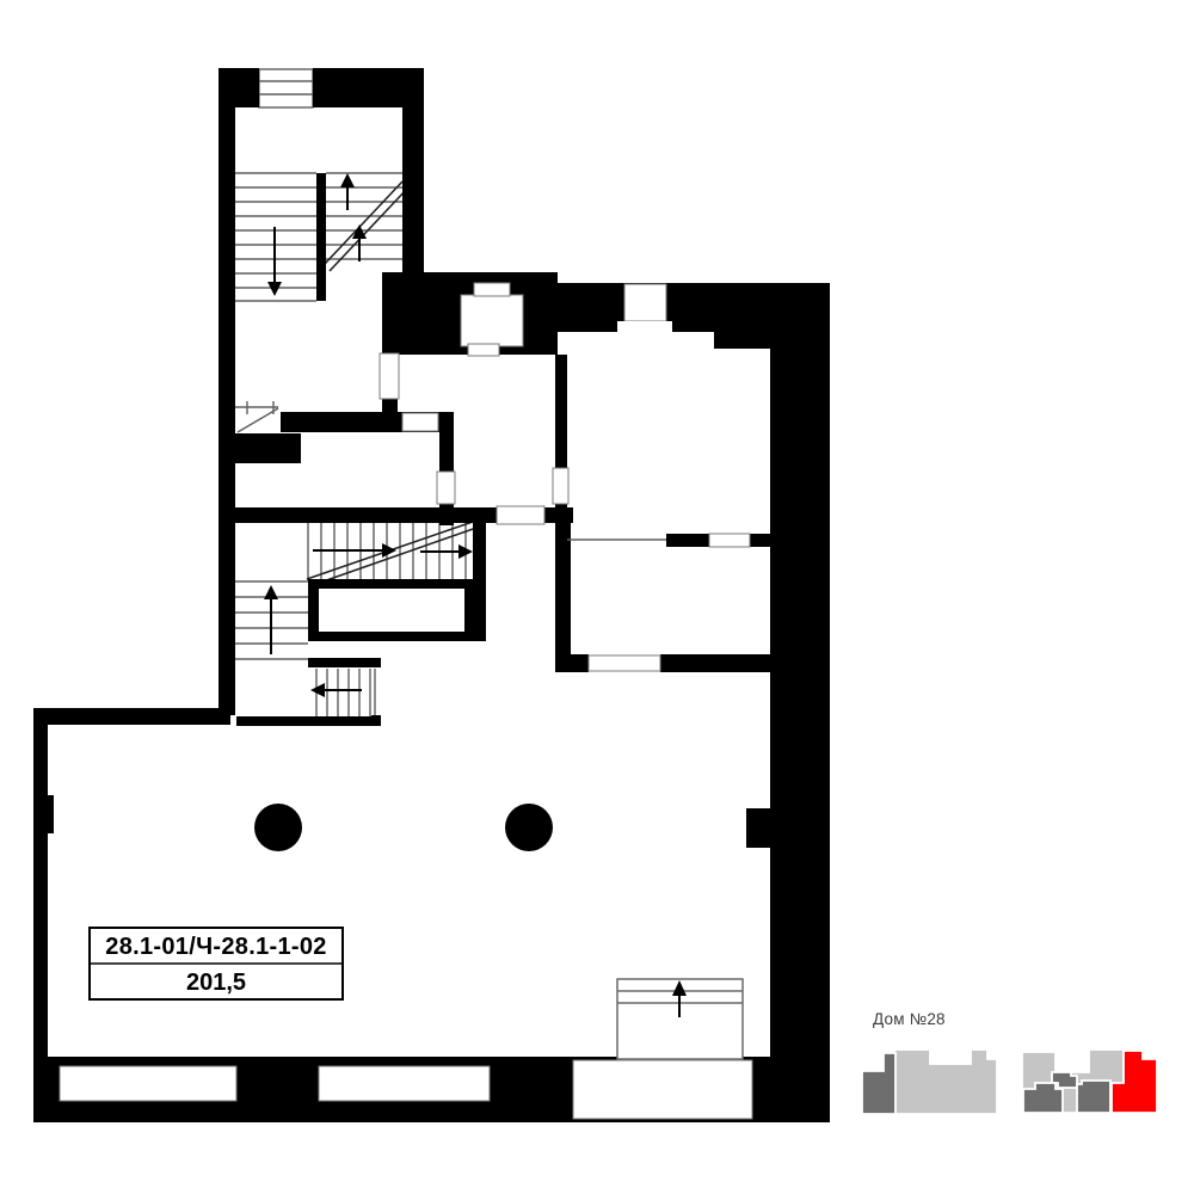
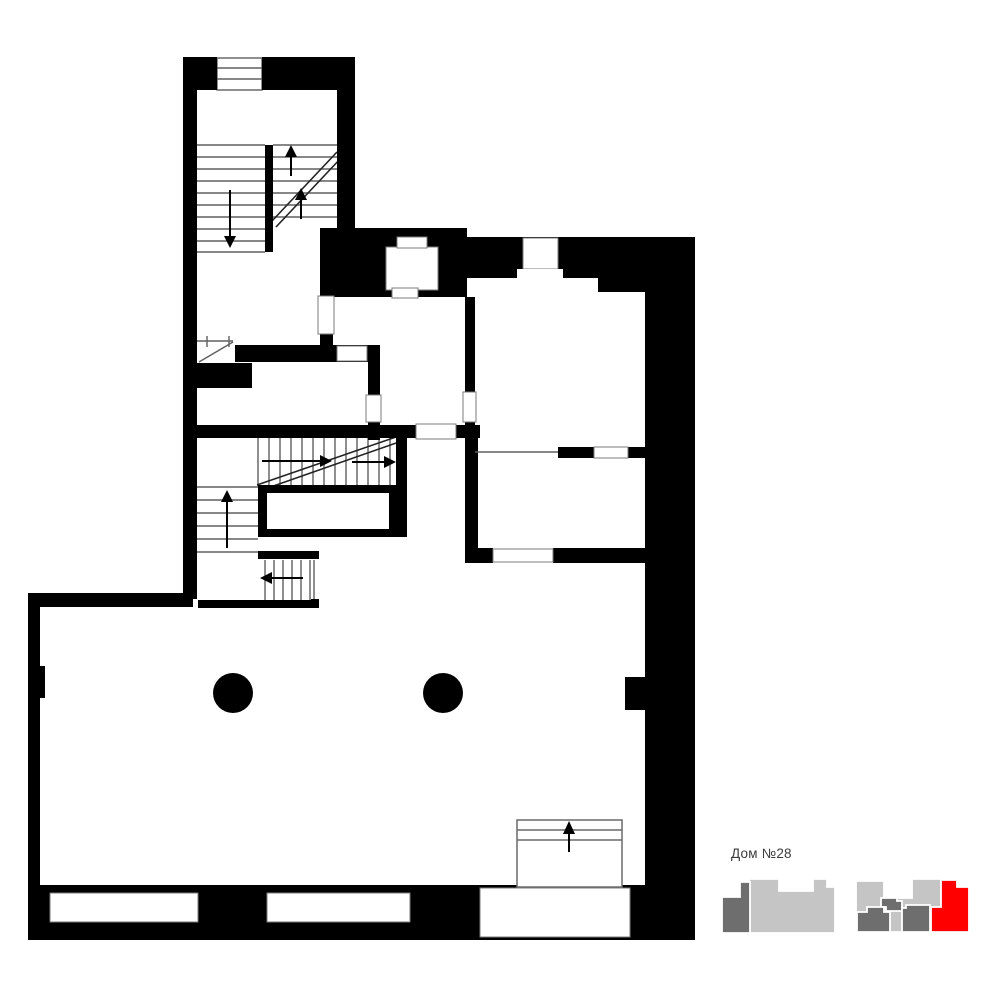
- 28.1-01/Ч-28.1-1-02
- 201,5
  Дом №28
